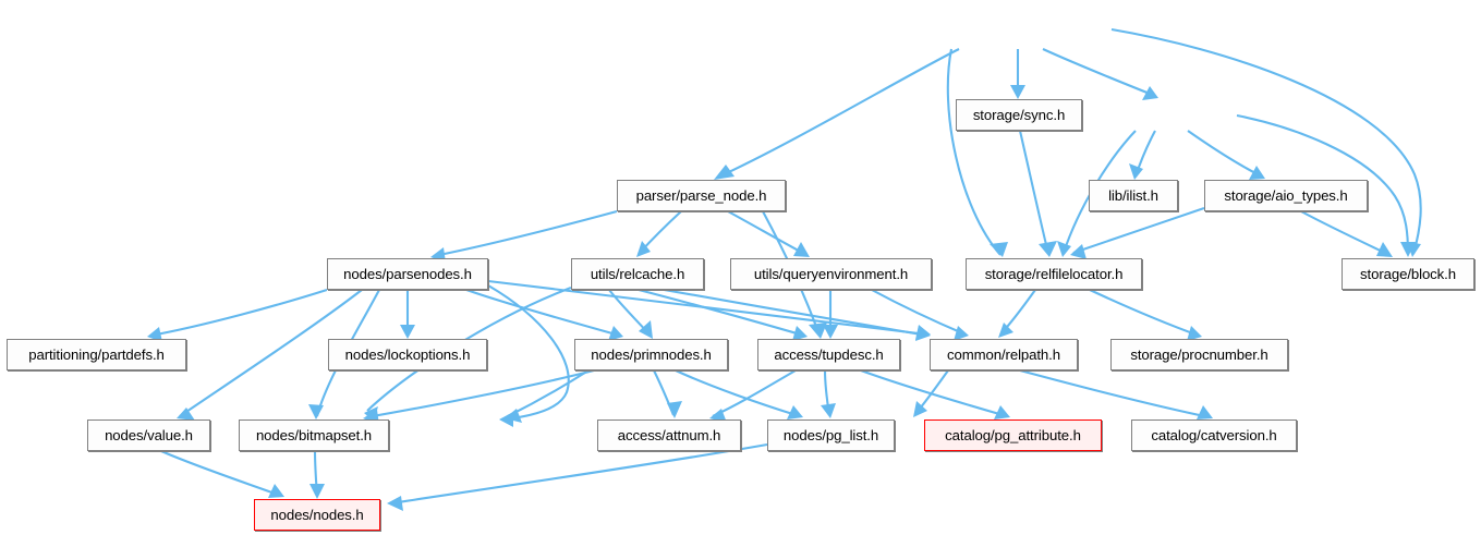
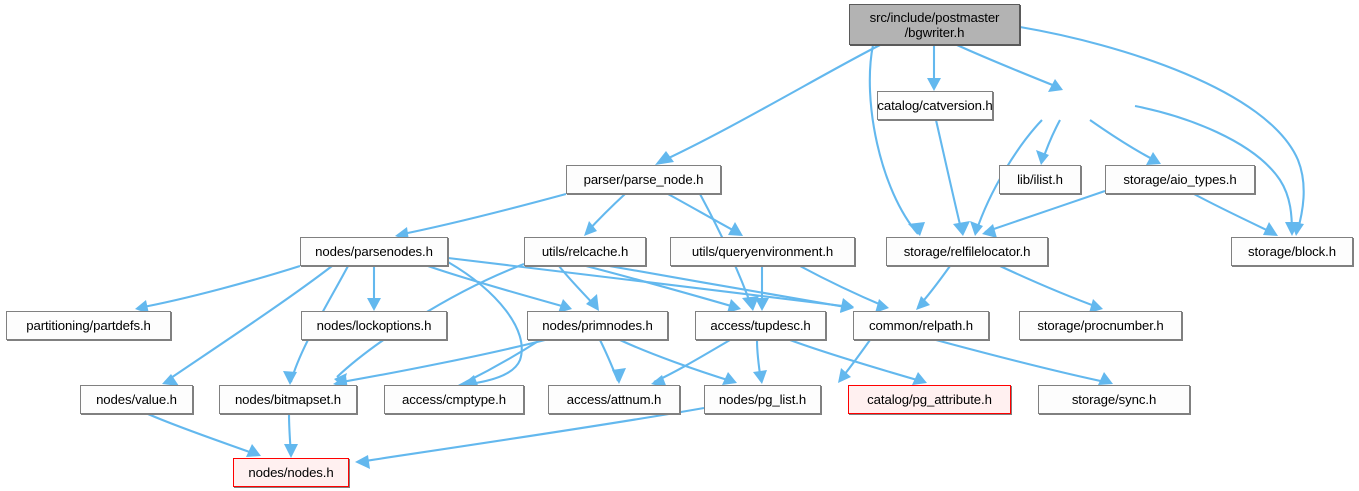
+ src/include/postmaster
+ /bgwriter.h
- storage/sync.h
+ catalog/catversion.h
  parser/parse_node.h
  lib/ilist.h
  storage/aio_types.h
  nodes/parsenodes.h
  utils/relcache.h
  utils/queryenvironment.h
  storage/relfilelocator.h
  storage/block.h
  partitioning/partdefs.h
  nodes/lockoptions.h
  nodes/primnodes.h
  access/tupdesc.h
  common/relpath.h
  storage/procnumber.h
  nodes/value.h
  nodes/bitmapset.h
+ access/cmptype.h
  access/attnum.h
  nodes/pg_list.h
  catalog/pg_attribute.h
- catalog/catversion.h
+ storage/sync.h
  nodes/nodes.h
